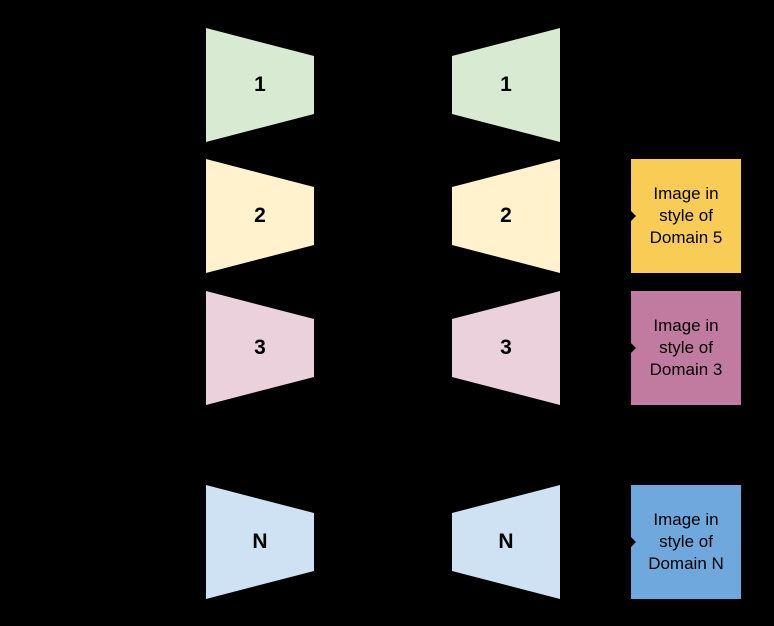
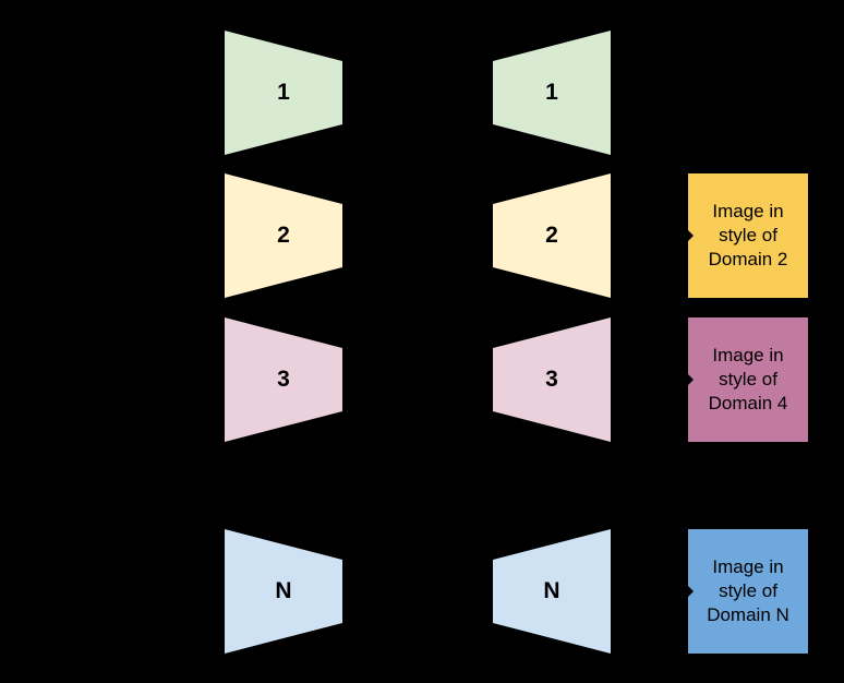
  1
  1
  2
  2
  Image in
  style of
- Domain 5
+ Domain 2
  3
  3
  Image in
  style of
- Domain 3
+ Domain 4
  N
  N
  Image in
  style of
  Domain N
